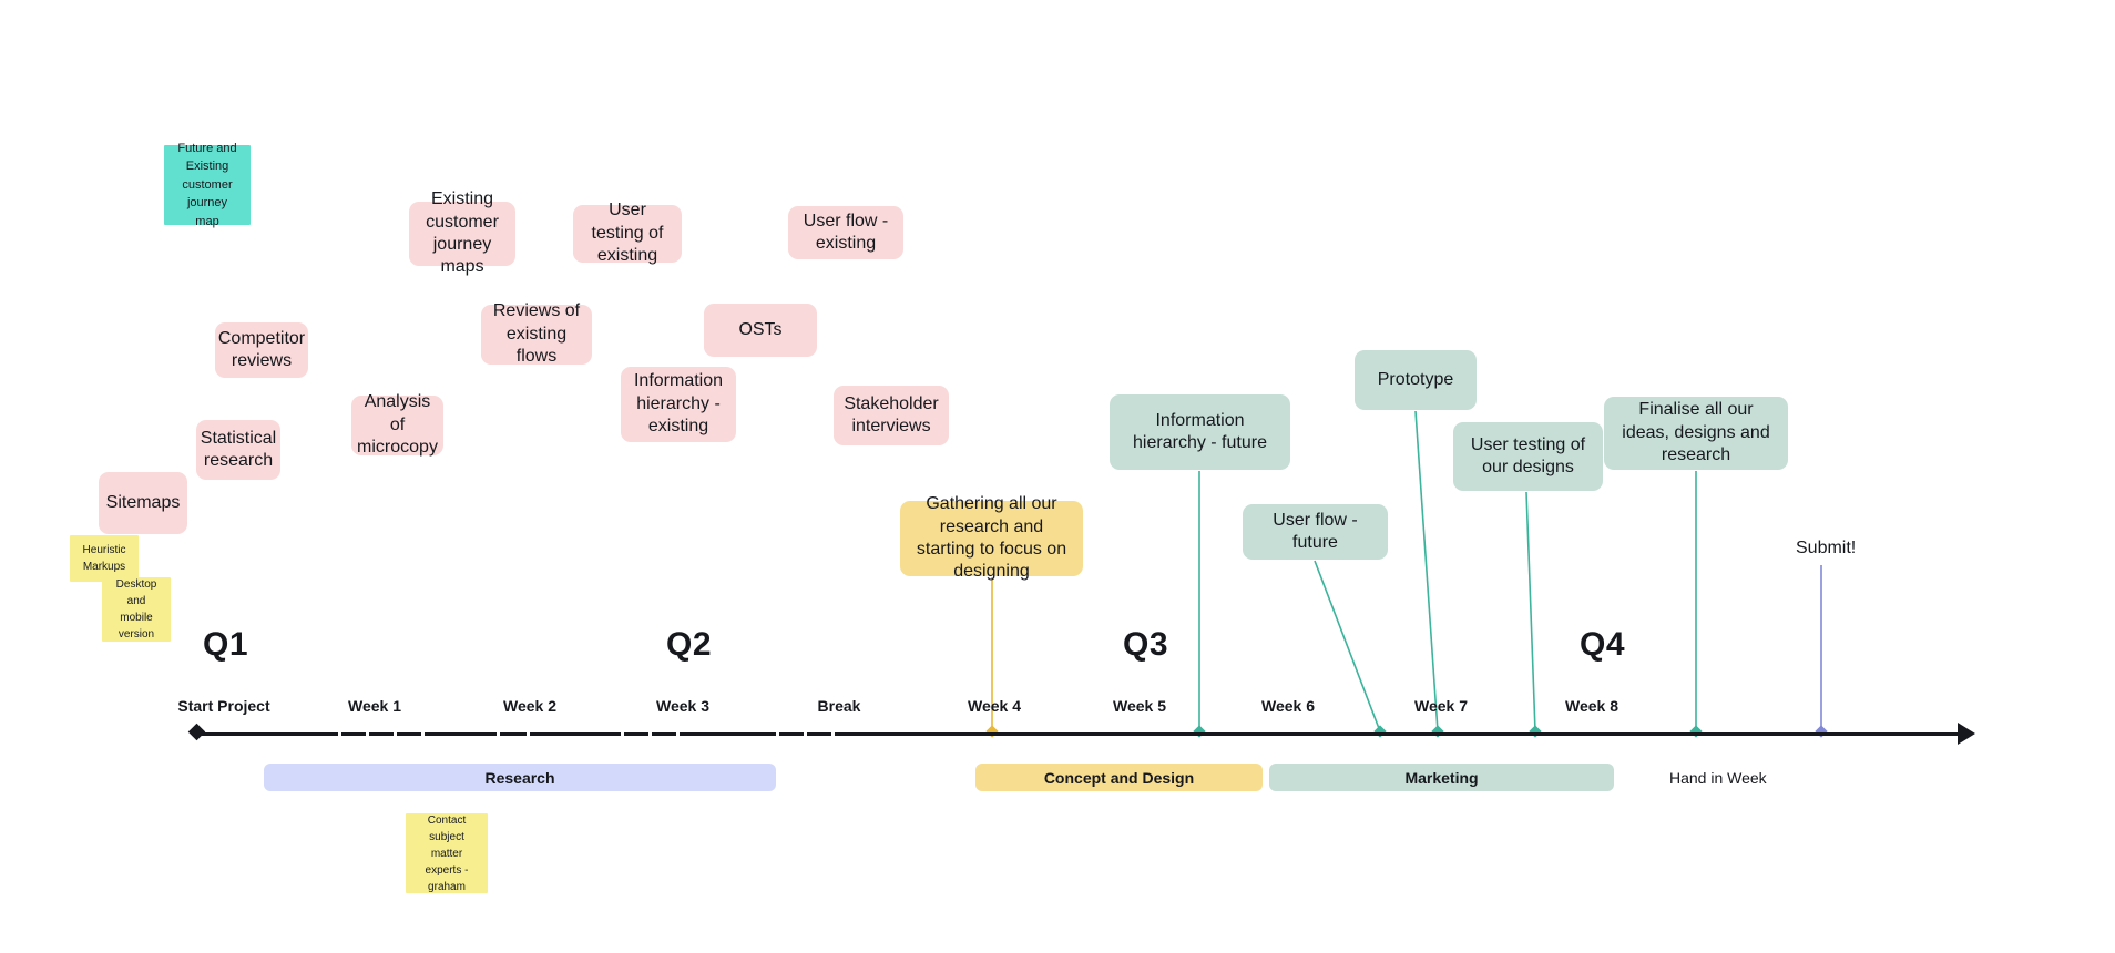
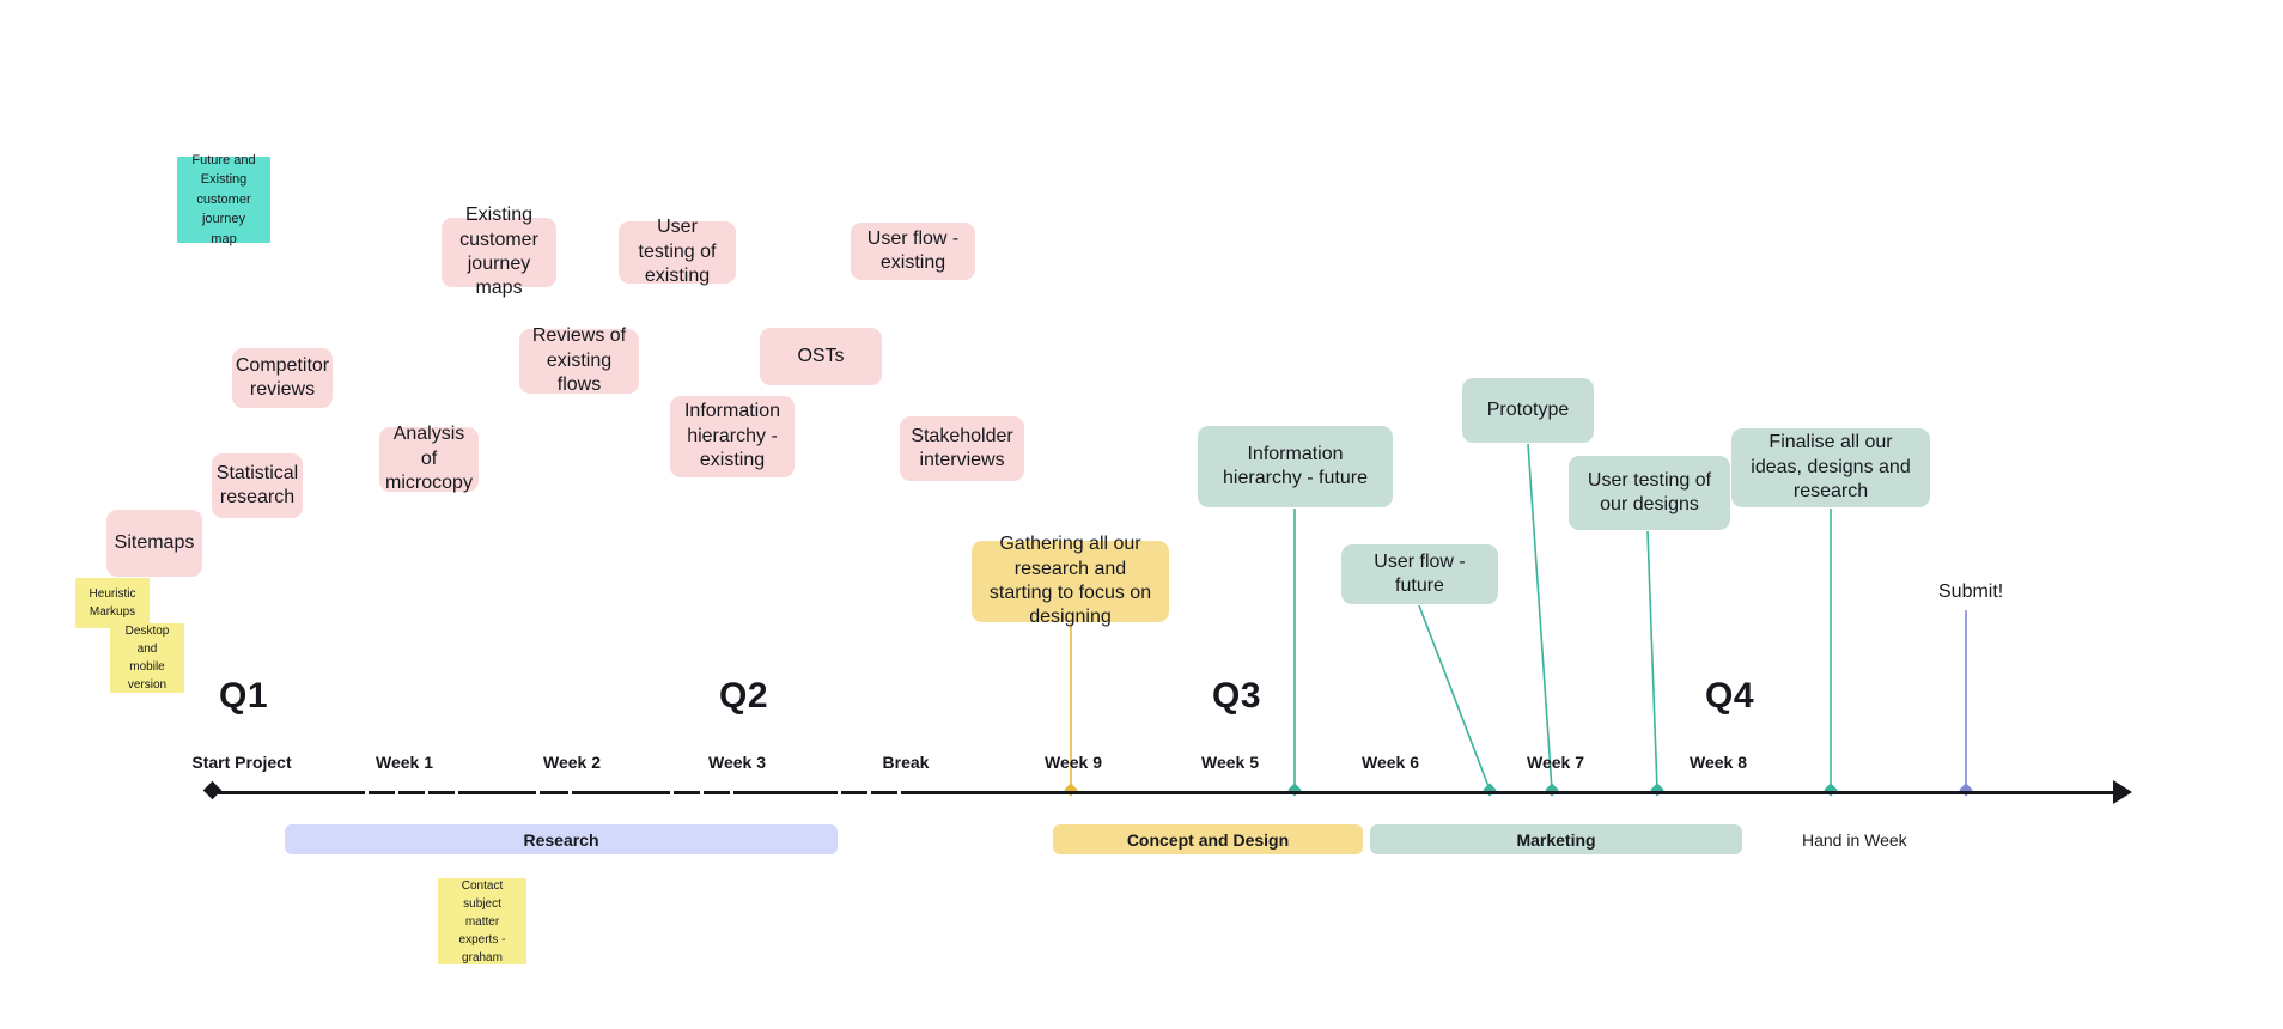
  Q1
  Q2
  Q3
  Q4
  Start Project
  Week 1
  Week 2
  Week 3
  Break
- Week 4
+ Week 9
  Week 5
  Week 6
  Week 7
  Week 8
  Existing customer journey maps
  User testing of existing
  User flow - existing
  Competitor reviews
  Reviews of existing flows
  OSTs
  Analysis of microcopy
  Information hierarchy - existing
  Stakeholder interviews
  Statistical research
  Sitemaps
  Information hierarchy - future
  Prototype
  User testing of our designs
  Finalise all our ideas, designs and research
  User flow - future
  Gathering all our research and starting to focus on designing
  Future and Existing customer journey map
  Heuristic Markups
  Desktop and mobile version
  Contact subject matter experts - graham
  Research
  Concept and Design
  Marketing
  Hand in Week
  Submit!
